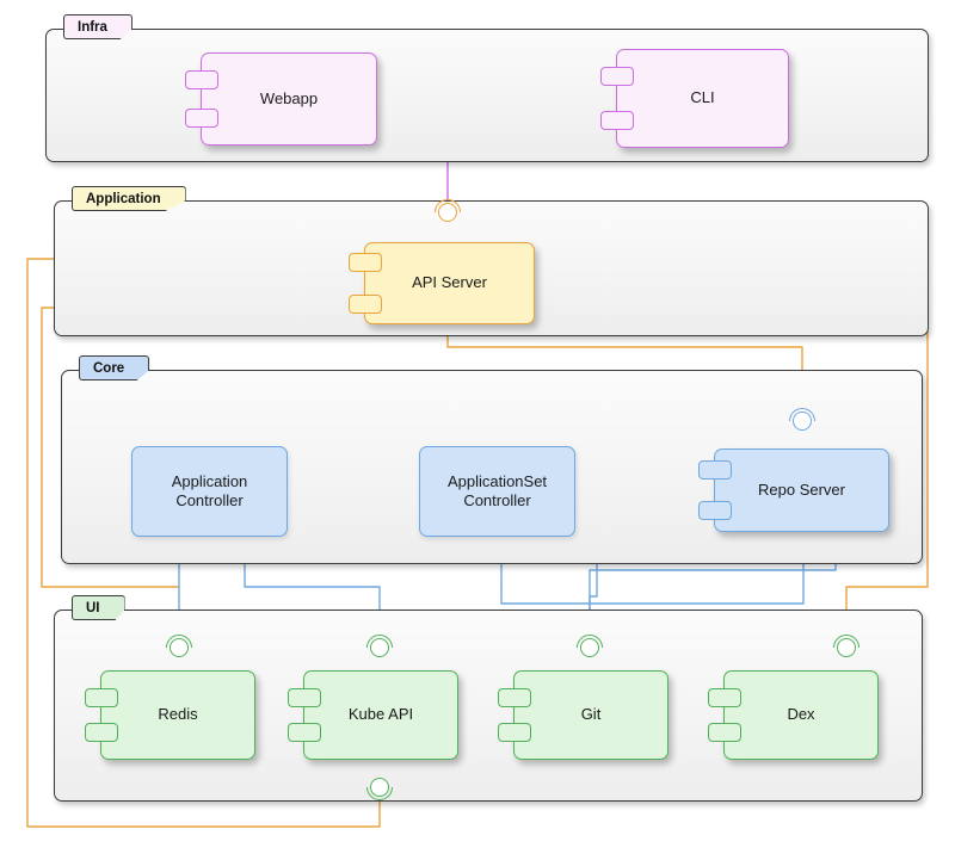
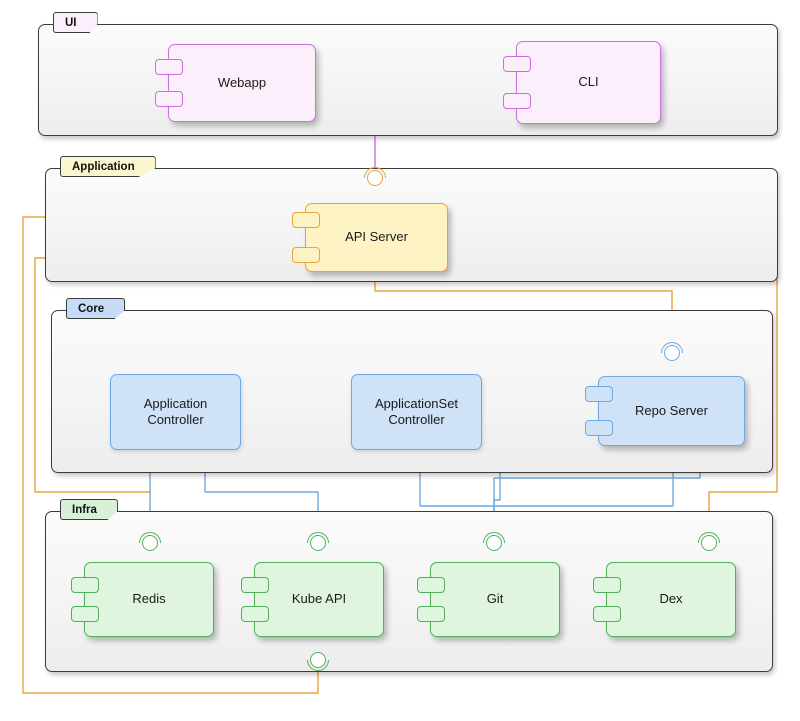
- Infra
+ UI
  Application
  Core
- UI
+ Infra
  Webapp
  CLI
  API Server
  Application
  Controller
  ApplicationSet
  Controller
  Repo Server
  Redis
  Kube API
  Git
  Dex
